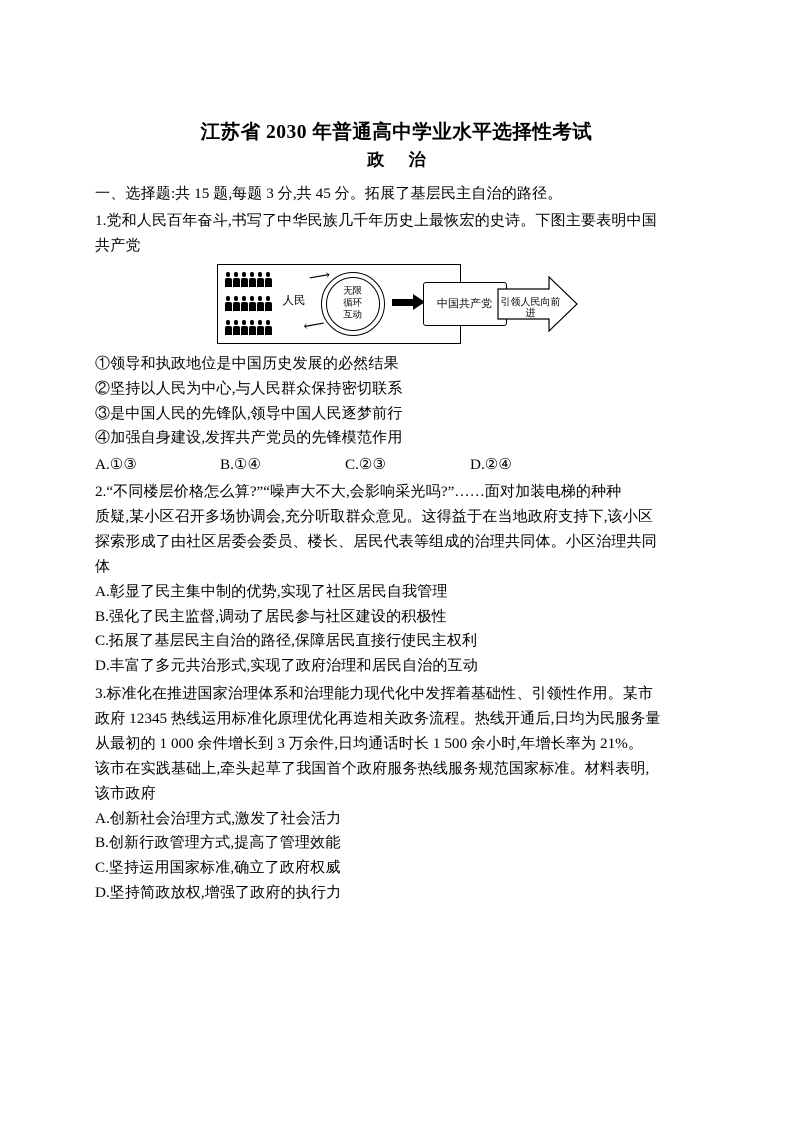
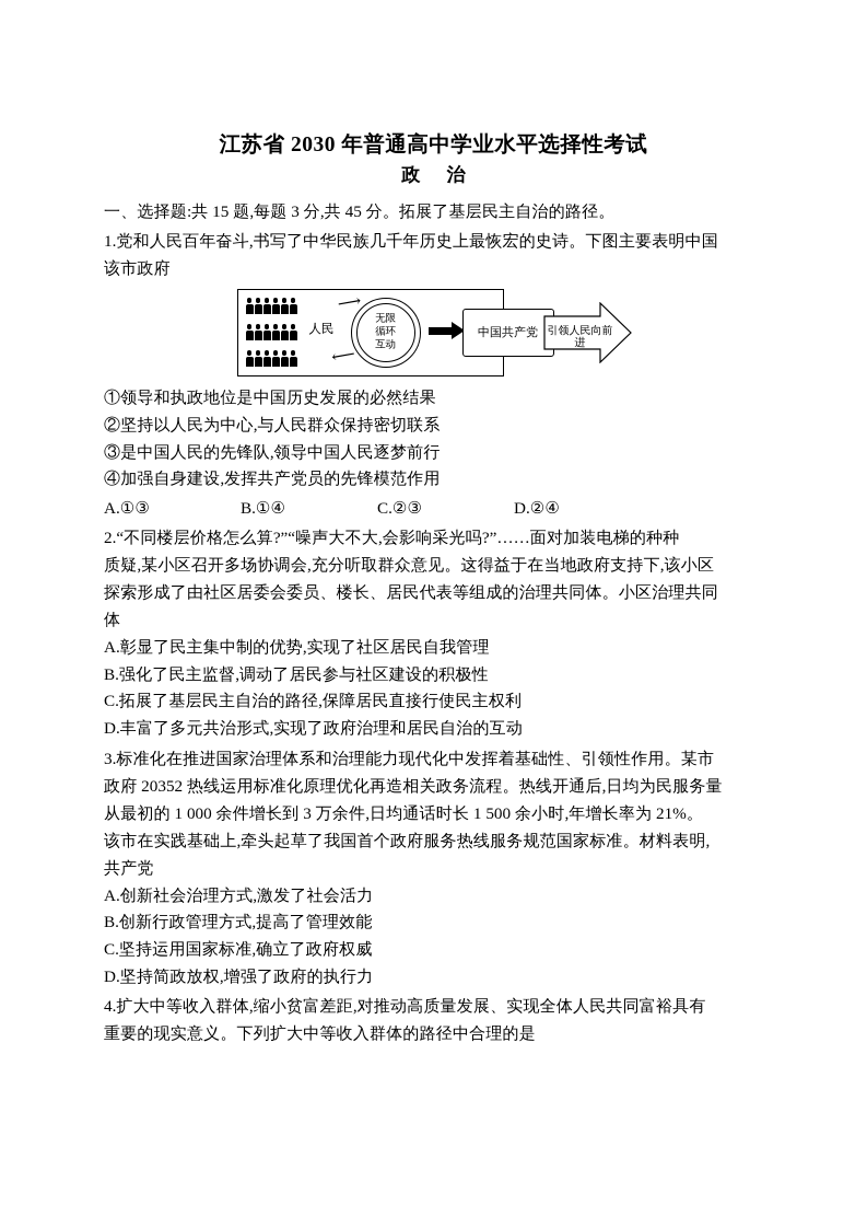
  江苏省 2030 年普通高中学业水平选择性考试
  政 治
  一、选择题:共 15 题,每题 3 分,共 45 分。拓展了基层民主自治的路径。
  1.党和人民百年奋斗,书写了中华民族几千年历史上最恢宏的史诗。下图主要表明中国
- 共产党
+ 该市政府
  人民
  无限
  循环
  互动
  中国共产党
  引领人民向前进
  ①领导和执政地位是中国历史发展的必然结果
  ②坚持以人民为中心,与人民群众保持密切联系
  ③是中国人民的先锋队,领导中国人民逐梦前行
  ④加强自身建设,发挥共产党员的先锋模范作用
  A.①③
  B.①④
  C.②③
  D.②④
  2.“不同楼层价格怎么算?”“噪声大不大,会影响采光吗?”……面对加装电梯的种种
  质疑,某小区召开多场协调会,充分听取群众意见。这得益于在当地政府支持下,该小区
  探索形成了由社区居委会委员、楼长、居民代表等组成的治理共同体。小区治理共同
  体
  A.彰显了民主集中制的优势,实现了社区居民自我管理
  B.强化了民主监督,调动了居民参与社区建设的积极性
  C.拓展了基层民主自治的路径,保障居民直接行使民主权利
  D.丰富了多元共治形式,实现了政府治理和居民自治的互动
  3.标准化在推进国家治理体系和治理能力现代化中发挥着基础性、引领性作用。某市
- 政府 12345 热线运用标准化原理优化再造相关政务流程。热线开通后,日均为民服务量
+ 政府 20352 热线运用标准化原理优化再造相关政务流程。热线开通后,日均为民服务量
  从最初的 1 000 余件增长到 3 万余件,日均通话时长 1 500 余小时,年增长率为 21%。
  该市在实践基础上,牵头起草了我国首个政府服务热线服务规范国家标准。材料表明,
- 该市政府
+ 共产党
  A.创新社会治理方式,激发了社会活力
  B.创新行政管理方式,提高了管理效能
  C.坚持运用国家标准,确立了政府权威
  D.坚持简政放权,增强了政府的执行力
+ 4.扩大中等收入群体,缩小贫富差距,对推动高质量发展、实现全体人民共同富裕具有
+ 重要的现实意义。下列扩大中等收入群体的路径中合理的是
